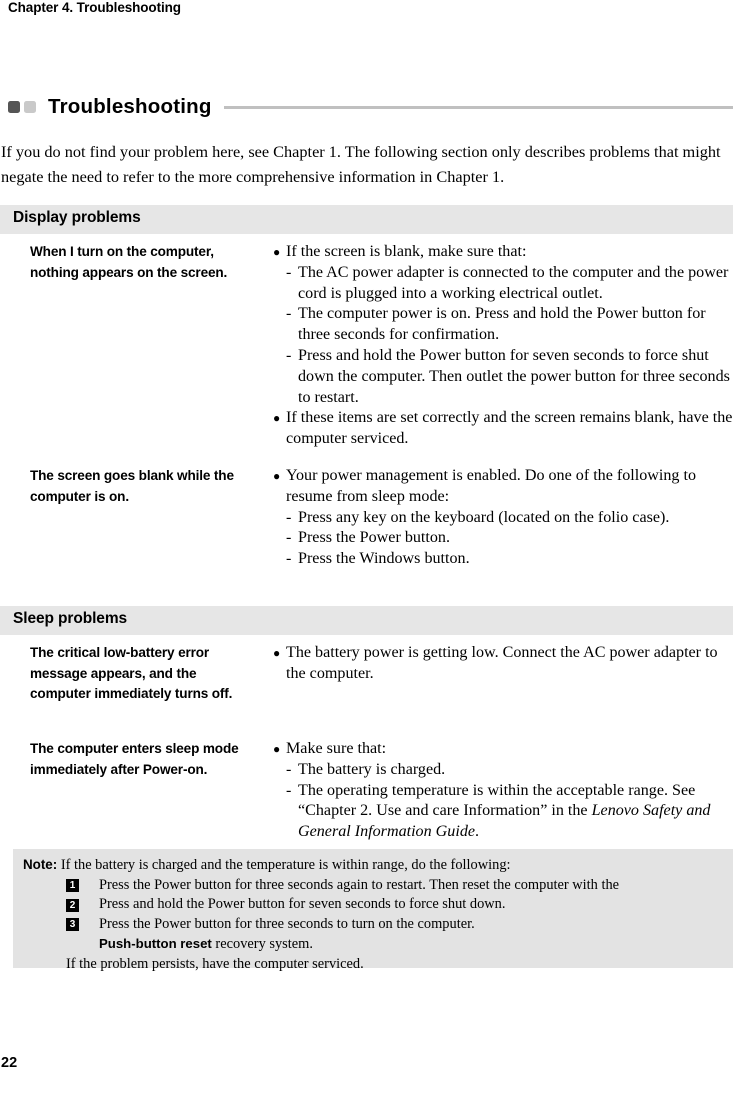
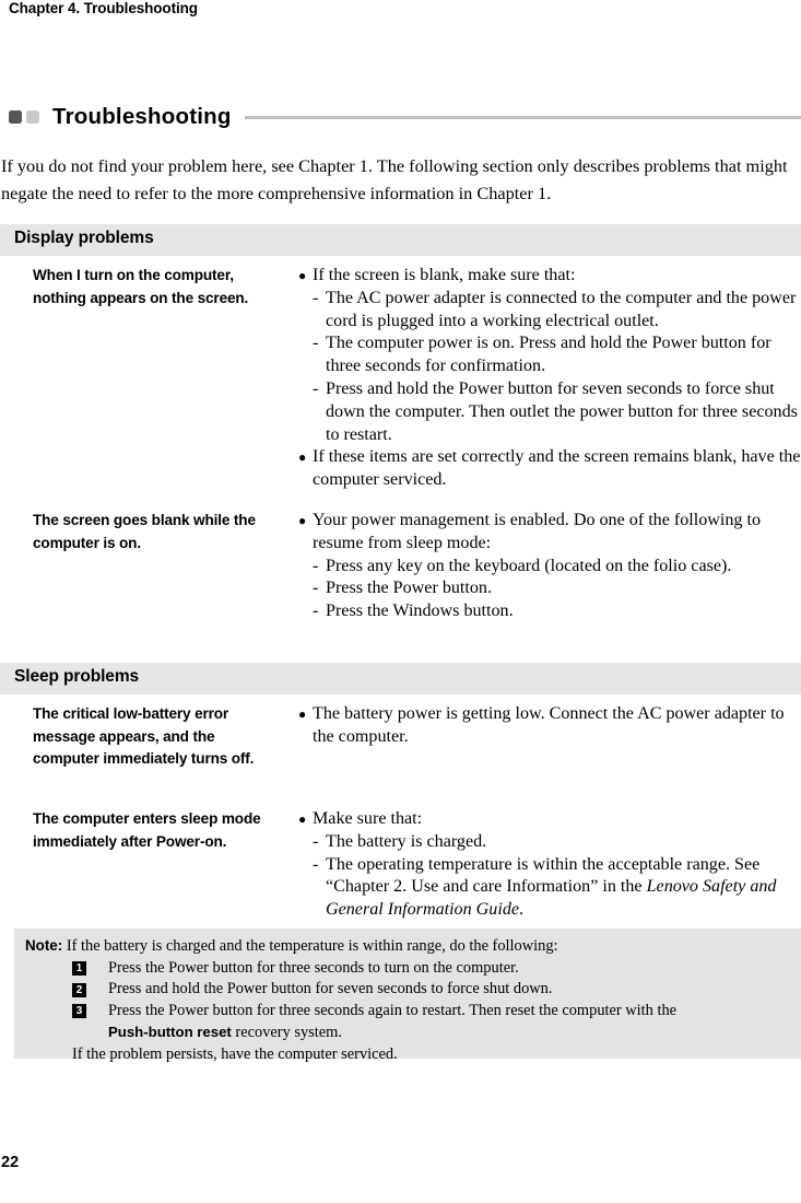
  Chapter 4. Troubleshooting
  Troubleshooting
  If you do not find your problem here, see Chapter 1. The following section only describes problems that might negate the need to refer to the more comprehensive information in Chapter 1.
  Display problems
  When I turn on the computer, nothing appears on the screen.
  ●
  If the screen is blank, make sure that:
  -
  The AC power adapter is connected to the computer and the power cord is plugged into a working electrical outlet.
  -
  The computer power is on. Press and hold the Power button for three seconds for confirmation.
  -
  Press and hold the Power button for seven seconds to force shut down the computer. Then outlet the power button for three seconds to restart.
  ●
  If these items are set correctly and the screen remains blank, have the computer serviced.
  The screen goes blank while the computer is on.
  ●
  Your power management is enabled. Do one of the following to resume from sleep mode:
  -
  Press any key on the keyboard (located on the folio case).
  -
  Press the Power button.
  -
  Press the Windows button.
  Sleep problems
  The critical low-battery error message appears, and the computer immediately turns off.
  ●
  The battery power is getting low. Connect the AC power adapter to the computer.
  The computer enters sleep mode immediately after Power-on.
  ●
  Make sure that:
  -
  The battery is charged.
  -
  The operating temperature is within the acceptable range. See “Chapter 2. Use and care Information” in the Lenovo Safety and General Information Guide.
  Note: If the battery is charged and the temperature is within range, do the following:
  1
- Press the Power button for three seconds again to restart. Then reset the computer with the
+ Press the Power button for three seconds to turn on the computer.
  2
  Press and hold the Power button for seven seconds to force shut down.
  3
- Press the Power button for three seconds to turn on the computer.
+ Press the Power button for three seconds again to restart. Then reset the computer with the
  Push-button reset recovery system.
  If the problem persists, have the computer serviced.
  22
